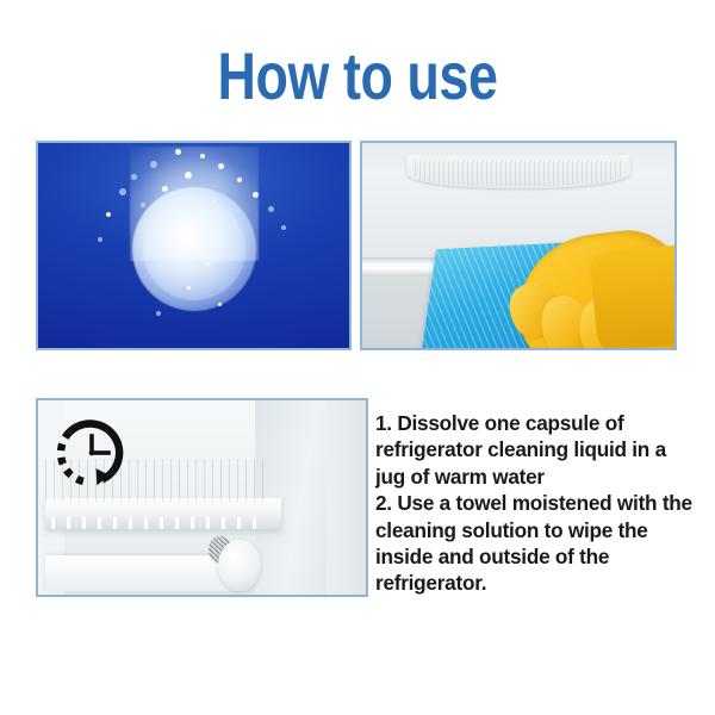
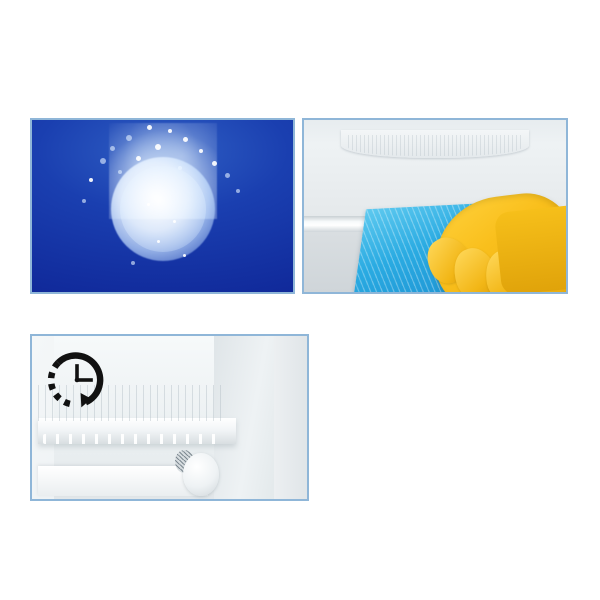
- How to use
- 1. Dissolve one capsule of refrigerator cleaning liquid in a jug of warm water
- 2. Use a towel moistened with the cleaning solution to wipe the inside and outside of the refrigerator.
